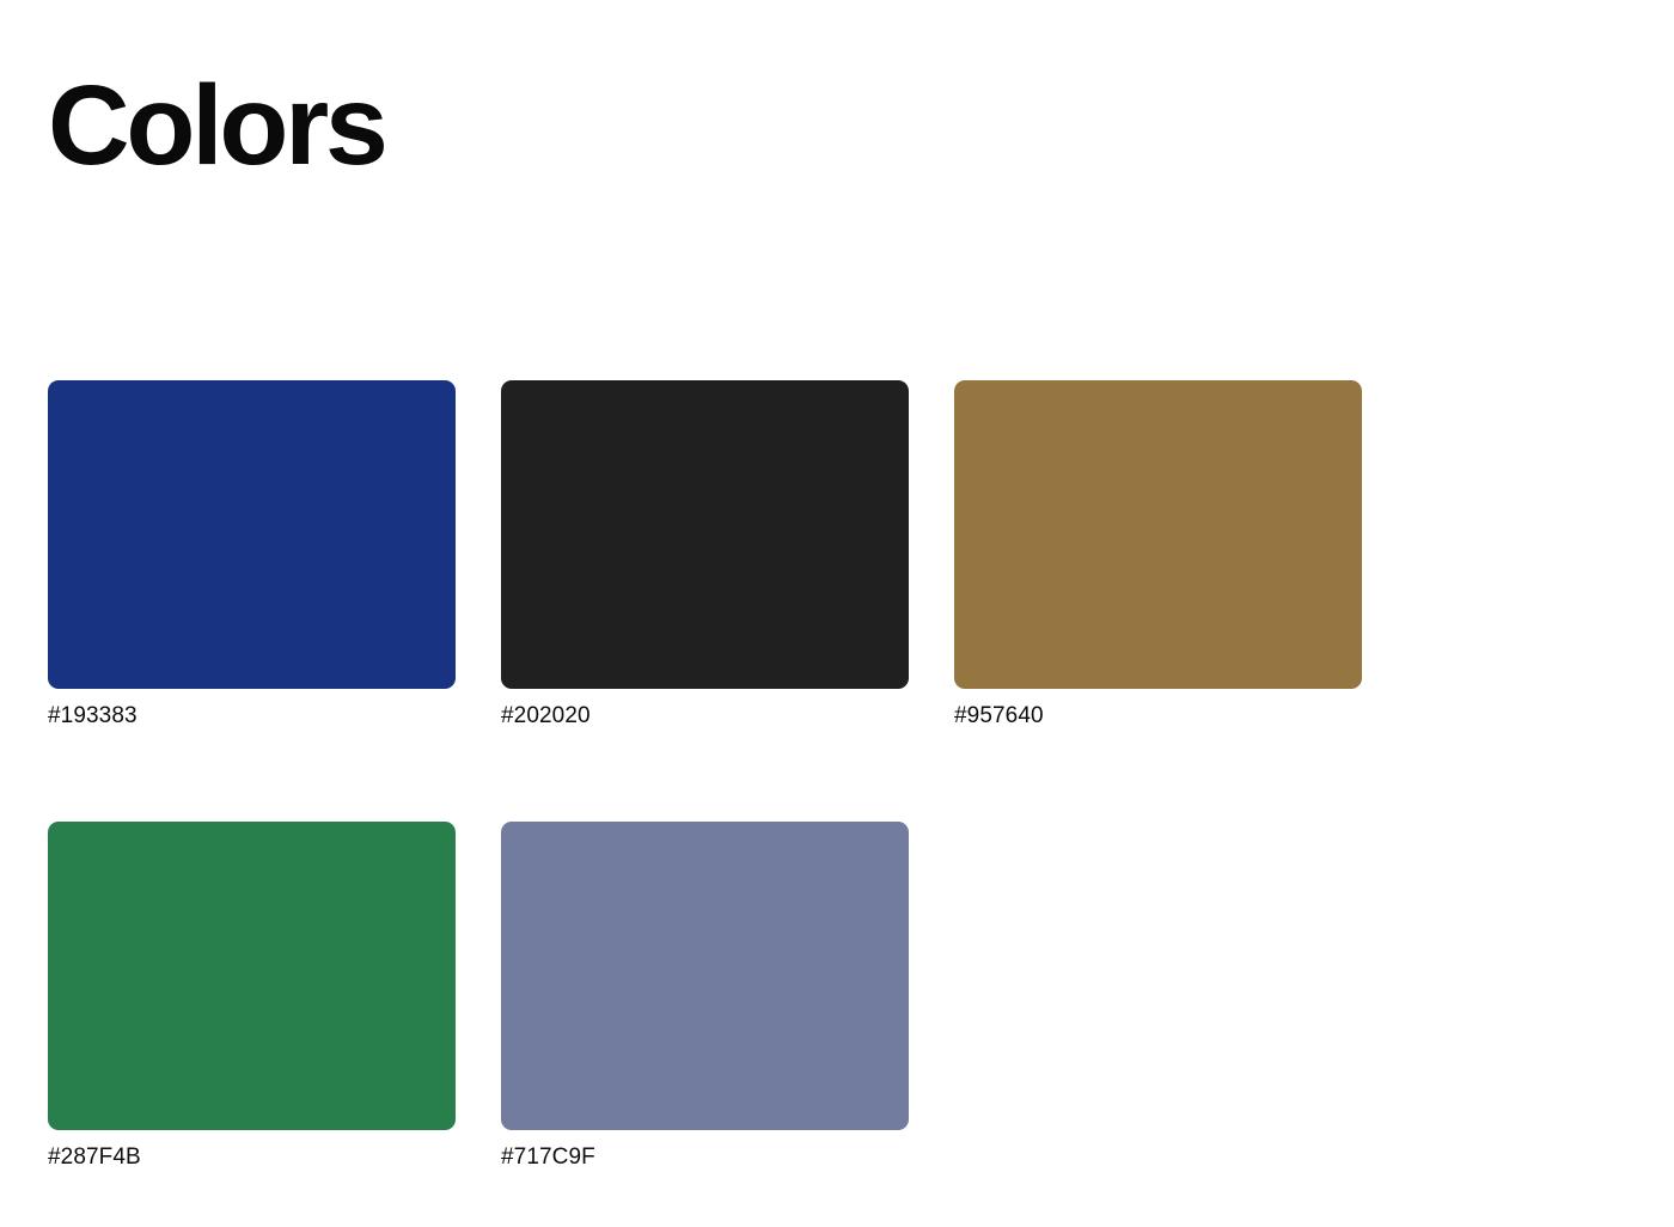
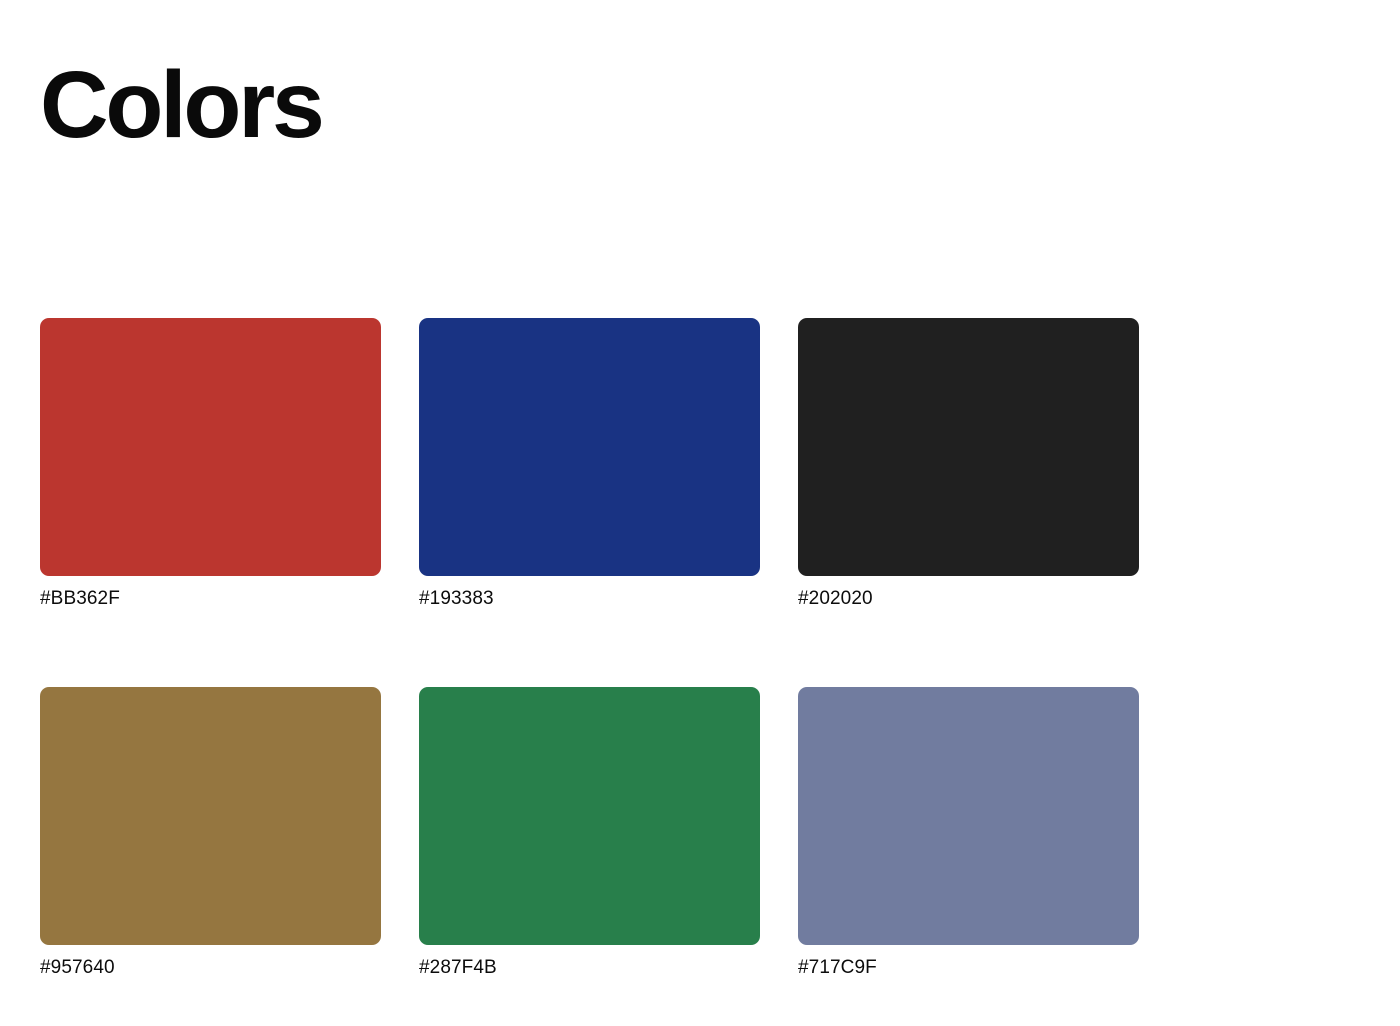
  Colors
+ #BB362F
  #193383
  #202020
  #957640
  #287F4B
  #717C9F
